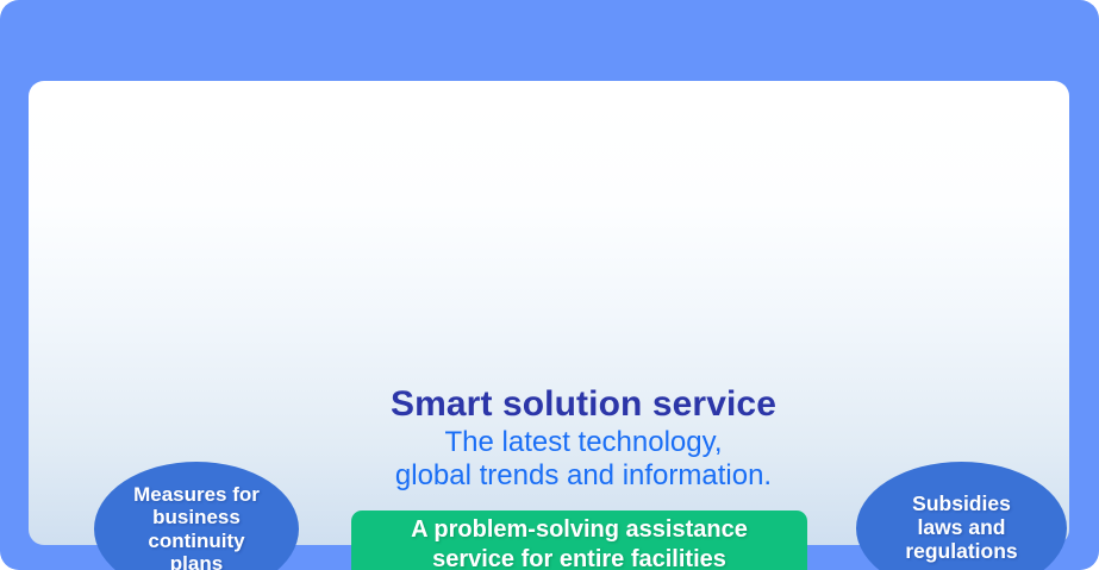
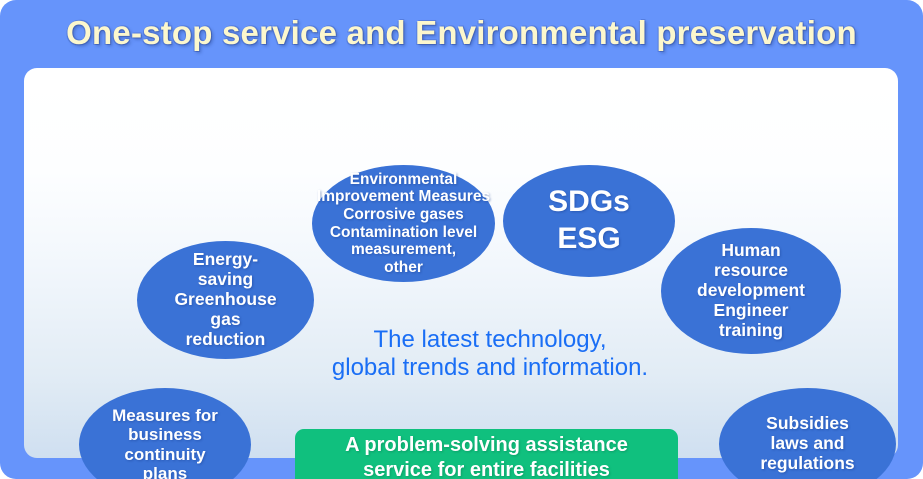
+ One-stop service and Environmental preservation
+ Environmental
+ Improvement Measures
+ Corrosive gases
+ Contamination level
+ measurement,
+ other
+ SDGs
+ ESG
+ Energy-
+ saving
+ Greenhouse
+ gas
+ reduction
+ Human
+ resource
+ development
+ Engineer
+ training
  Measures for
  business
  continuity
  plans
  Subsidies
  laws and
  regulations
- Smart solution service
  The latest technology,
  global trends and information.
  A problem-solving assistance
  service for entire facilities
